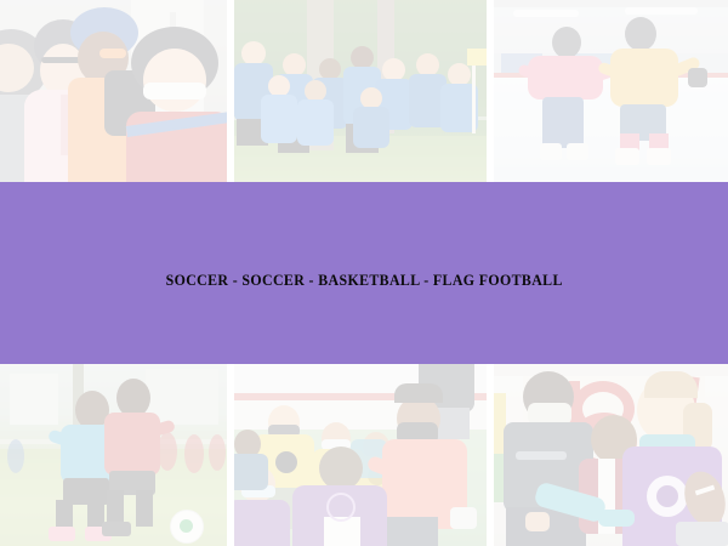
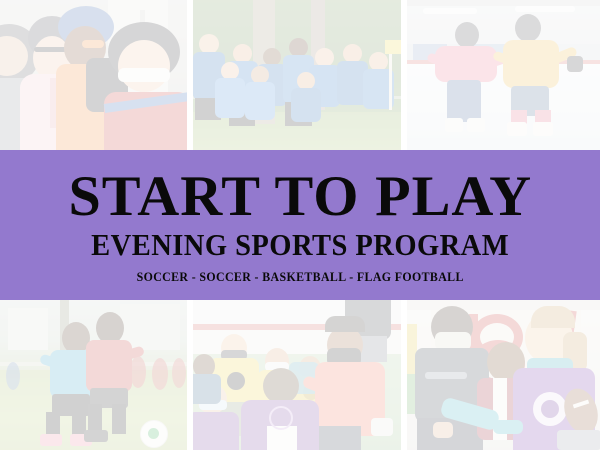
+ START TO PLAY
+ EVENING SPORTS PROGRAM
  SOCCER - SOCCER - BASKETBALL - FLAG FOOTBALL
